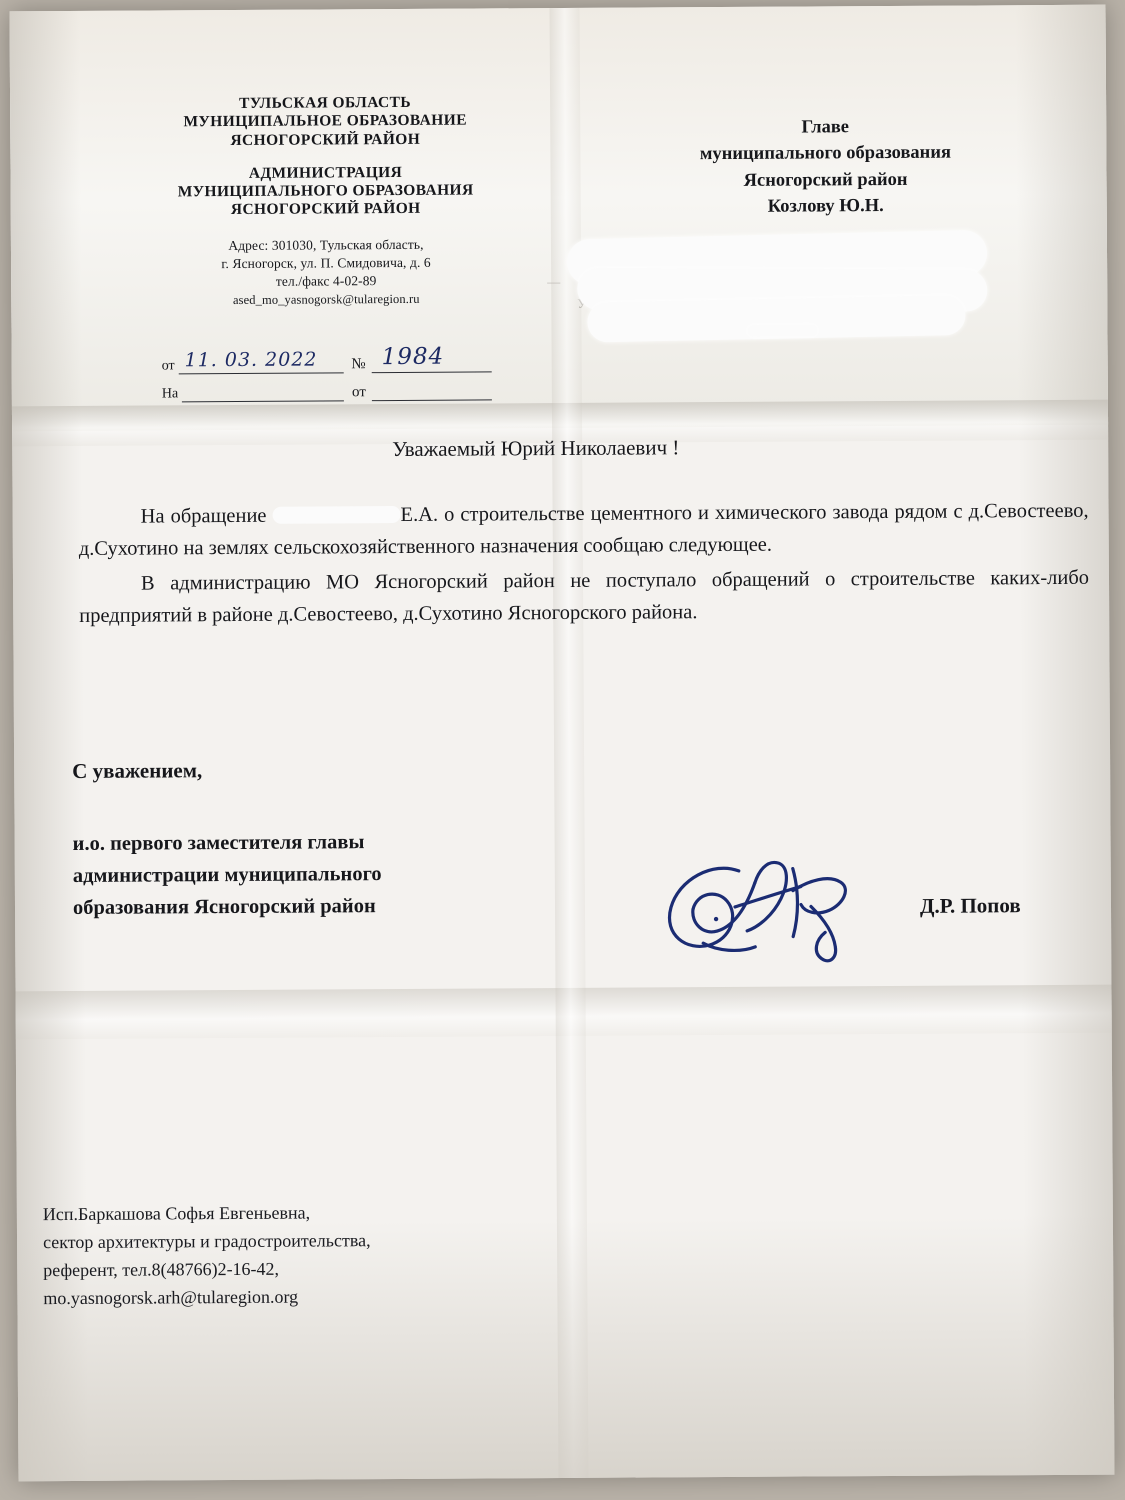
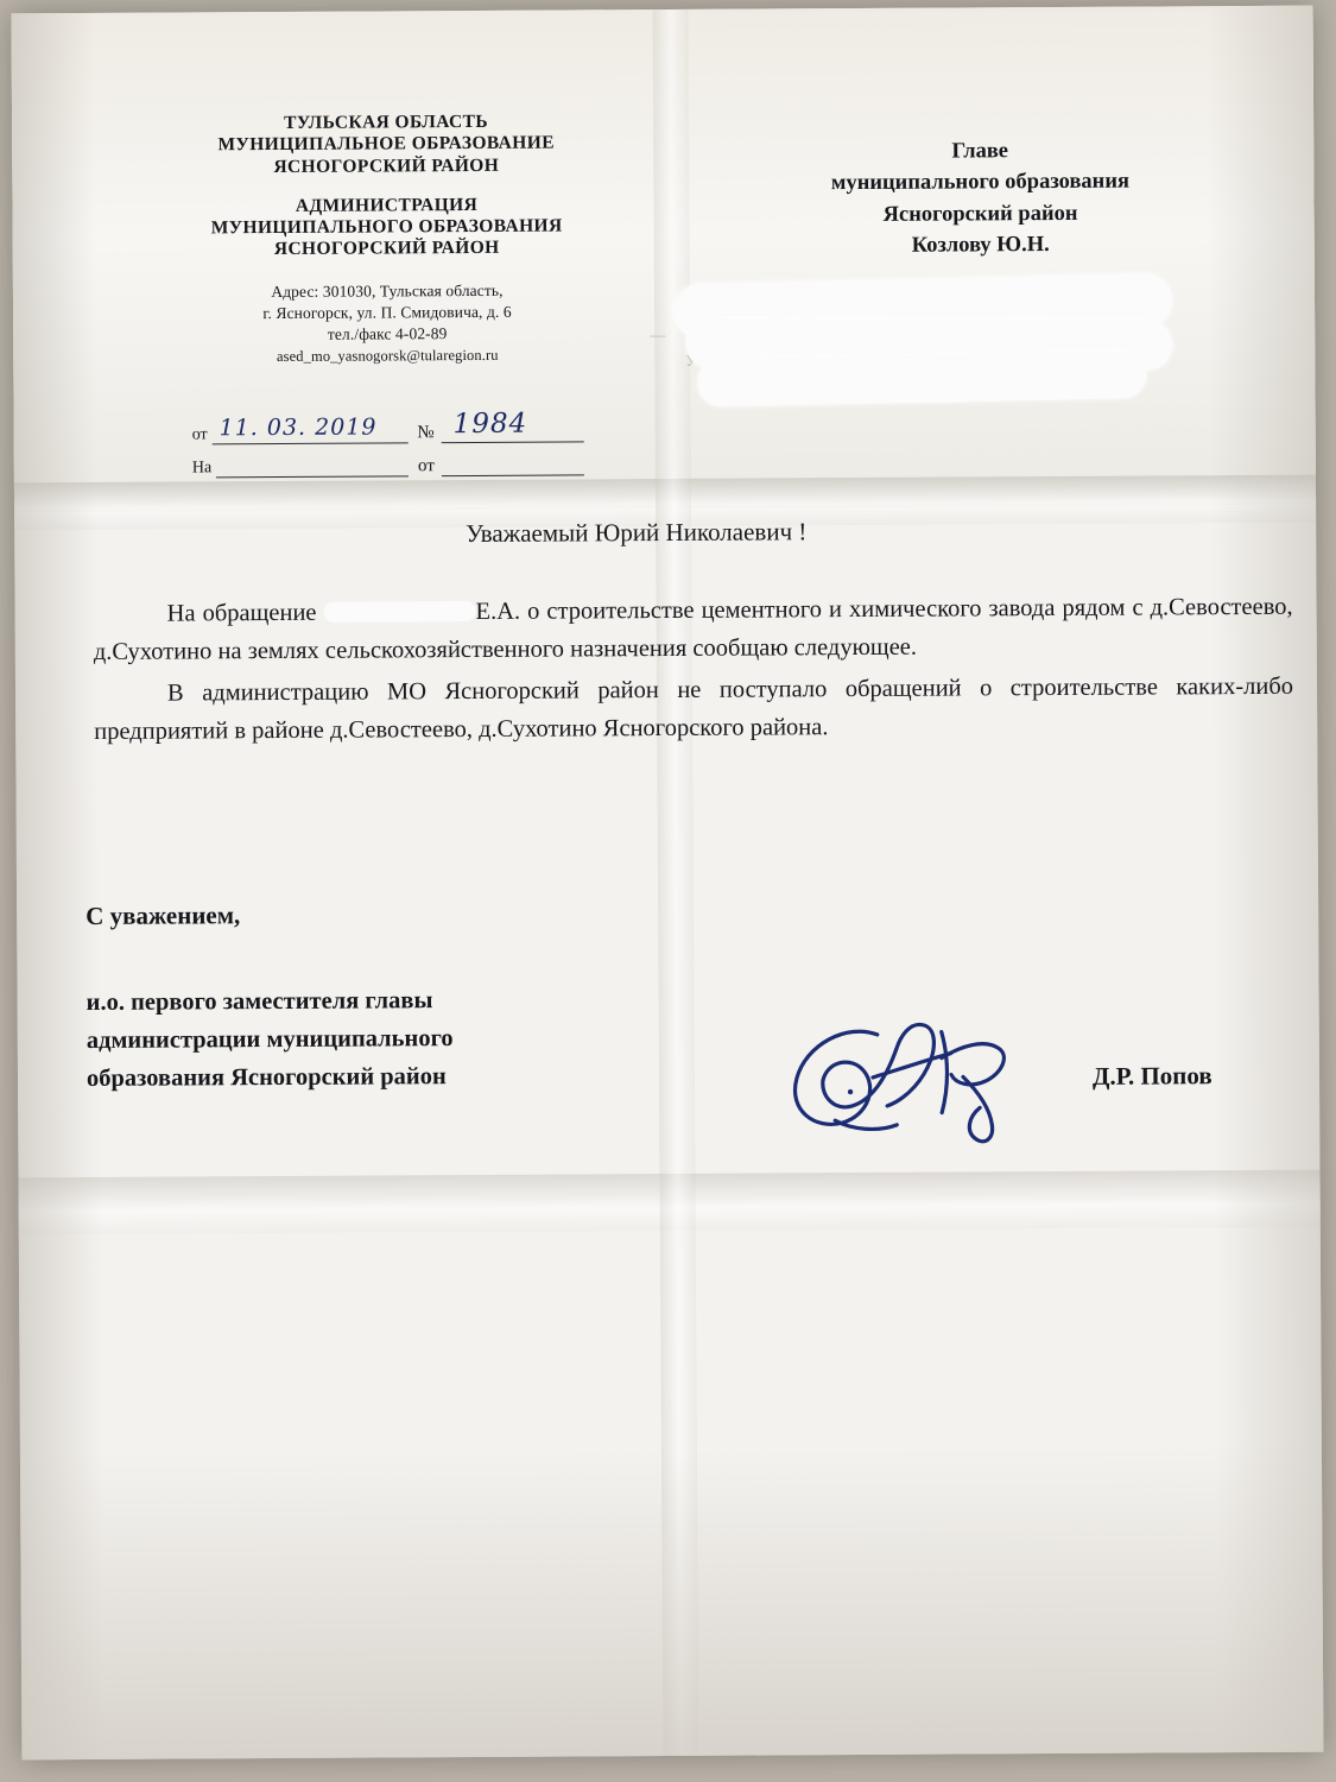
  ТУЛЬСКАЯ ОБЛАСТЬ
  МУНИЦИПАЛЬНОЕ ОБРАЗОВАНИЕ
  ЯСНОГОРСКИЙ РАЙОН
  АДМИНИСТРАЦИЯ
  МУНИЦИПАЛЬНОГО ОБРАЗОВАНИЯ
  ЯСНОГОРСКИЙ РАЙОН
  Адрес: 301030, Тульская область,
  г. Ясногорск, ул. П. Смидовича, д. 6
  тел./факс 4-02-89
  ased_mo_yasnogorsk@tularegion.ru
  от
- 11. 03. 2022
+ 11. 03. 2019
  №
  1984
  На
  от
  Главе
  муниципального образования
  Ясногорский район
  Козлову Ю.Н.
  —
  У
  Уважаемый Юрий Николаевич !
  На обращение Е.А. о строительстве цементного и химического завода рядом с д.Севостеево, д.Сухотино на землях сельскохозяйственного назначения сообщаю следующее.
  В администрацию МО Ясногорский район не поступало обращений о строительстве каких-либо предприятий в районе д.Севостеево, д.Сухотино Ясногорского района.
  С уважением,
  и.о. первого заместителя главы
  администрации муниципального
  образования Ясногорский район
  Д.Р. Попов
- Исп.Баркашова Софья Евгеньевна,
- сектор архитектуры и градостроительства,
- референт, тел.8(48766)2-16-42,
- mo.yasnogorsk.arh@tularegion.org
